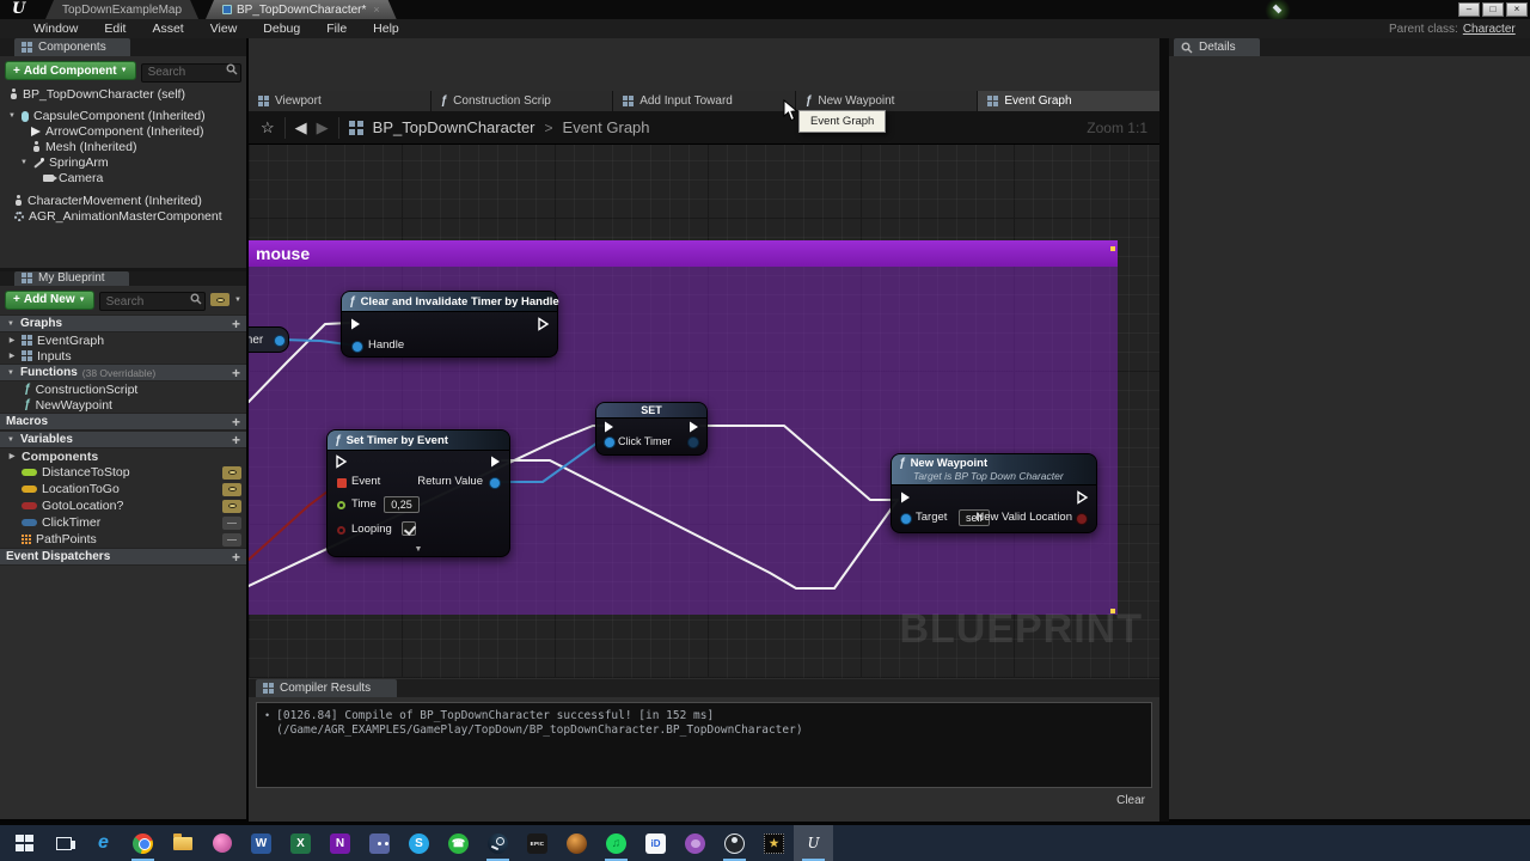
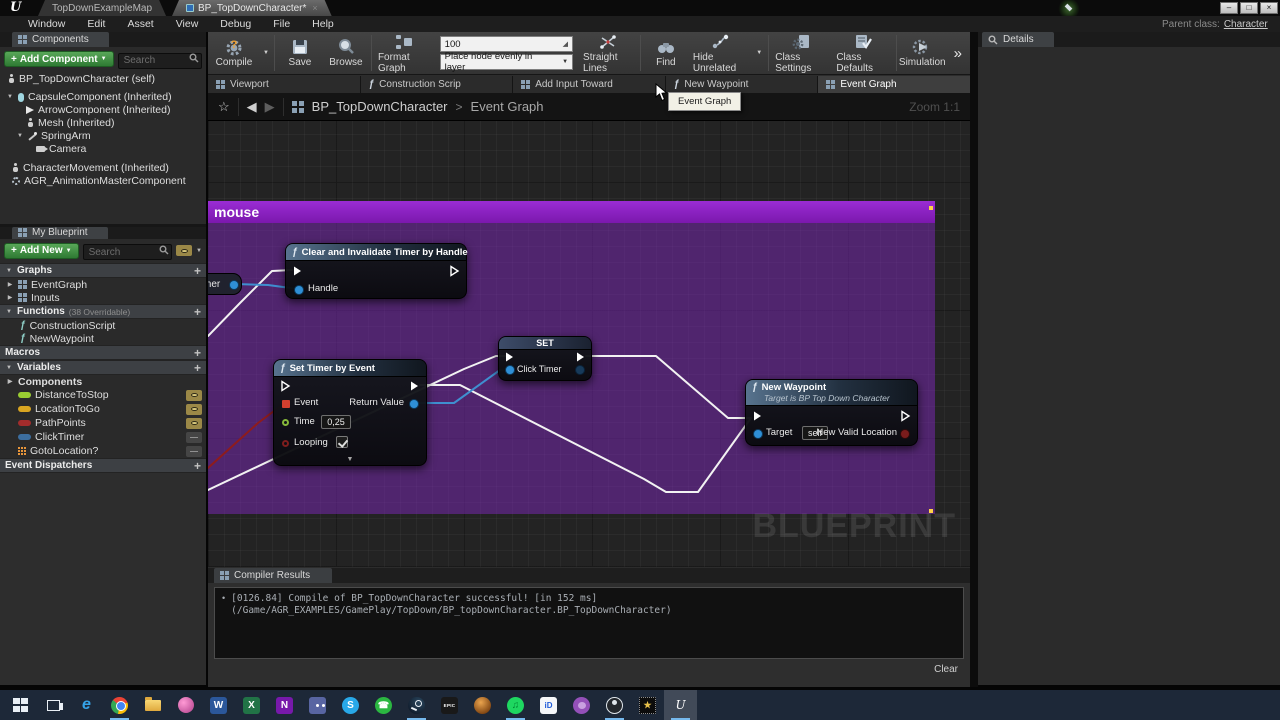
  U
  TopDownExampleMap
  BP_TopDownCharacter*
  ×
  –
  □
  ×
  Window
  Edit
  Asset
  View
  Debug
  File
  Help
  Parent class:
  Character
  Components
  +
  Add Component
  Search
  BP_TopDownCharacter (self)
  CapsuleComponent (Inherited)
  ArrowComponent (Inherited)
  Mesh (Inherited)
  SpringArm
  Camera
  CharacterMovement (Inherited)
  AGR_AnimationMasterComponent
  My Blueprint
  +
  Add New
  Search
  Graphs
  +
  EventGraph
  Inputs
  Functions
  (38 Overridable)
  +
  ƒ
  ConstructionScript
  ƒ
  NewWaypoint
  Macros
  +
  Variables
  +
  Components
  DistanceToStop
  LocationToGo
- GotoLocation?
+ PathPoints
  ClickTimer
- PathPoints
+ GotoLocation?
  Event Dispatchers
  +
+ ?
+ Compile
+ Save
+ Browse
+ Format Graph
+ 100
+ Place node evenly in layer
+ Straight Lines
+ Find
+ Hide Unrelated
+ Class Settings
+ Class Defaults
+ Simulation
+ »
  Viewport
  ƒ
  Construction Scrip
  Add Input Toward
  ƒ
  New Waypoint
  Event Graph
  ☆
  ◀
  ▶
  BP_TopDownCharacter
  >
  Event Graph
  Zoom 1:1
  mouse
  BLUEPRINT
  mer
  ƒ
  Clear and Invalidate Timer by Handle
  Handle
  SET
  Click Timer
  ƒ
  Set Timer by Event
  Event
  Return Value
  Time
  0,25
  Looping
  ƒ
  New Waypoint
  Target is BP Top Down Character
  Target
  self
  New Valid Location
  Compiler Results
  •
  [0126.84] Compile of BP_TopDownCharacter successful! [in 152 ms] (/Game/AGR_EXAMPLES/GamePlay/TopDown/BP_topDownCharacter.BP_TopDownCharacter)
  Clear
  Details
  Event Graph
  e
  W
  X
  N
  S
  ☎
  ♫
  iD
  ★
  U
